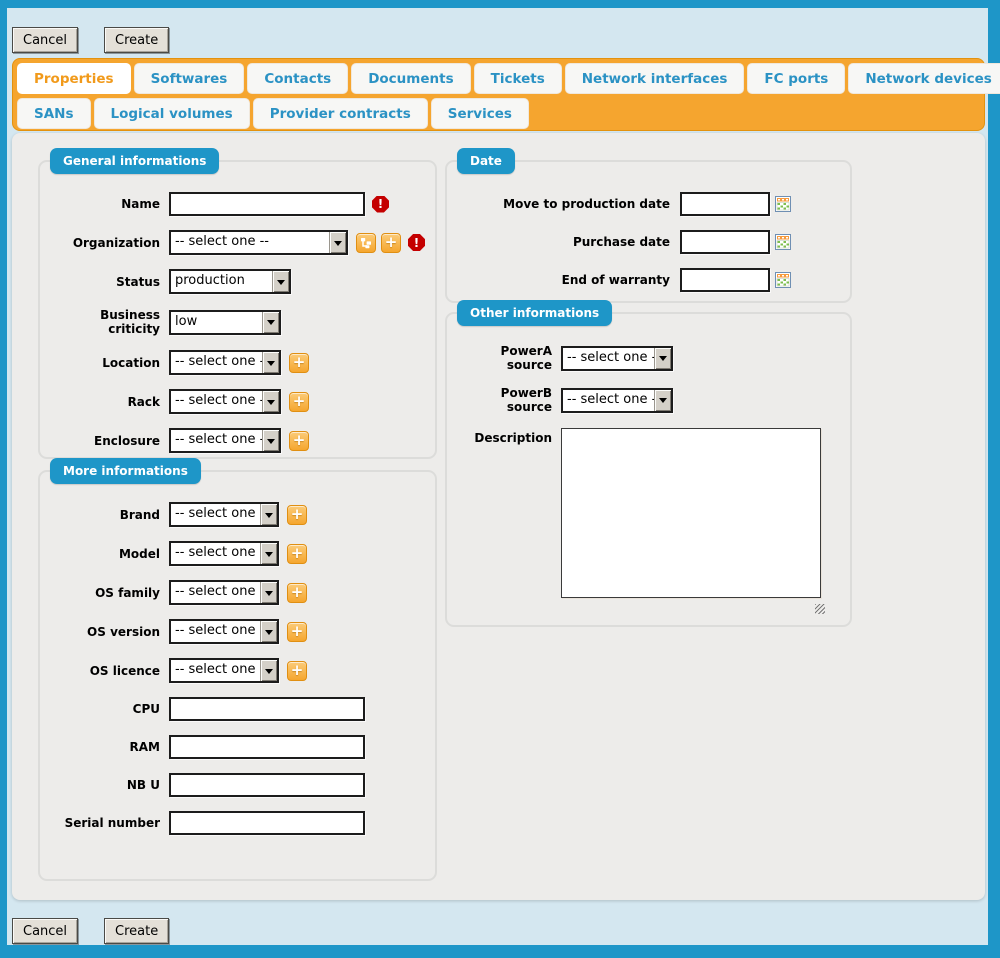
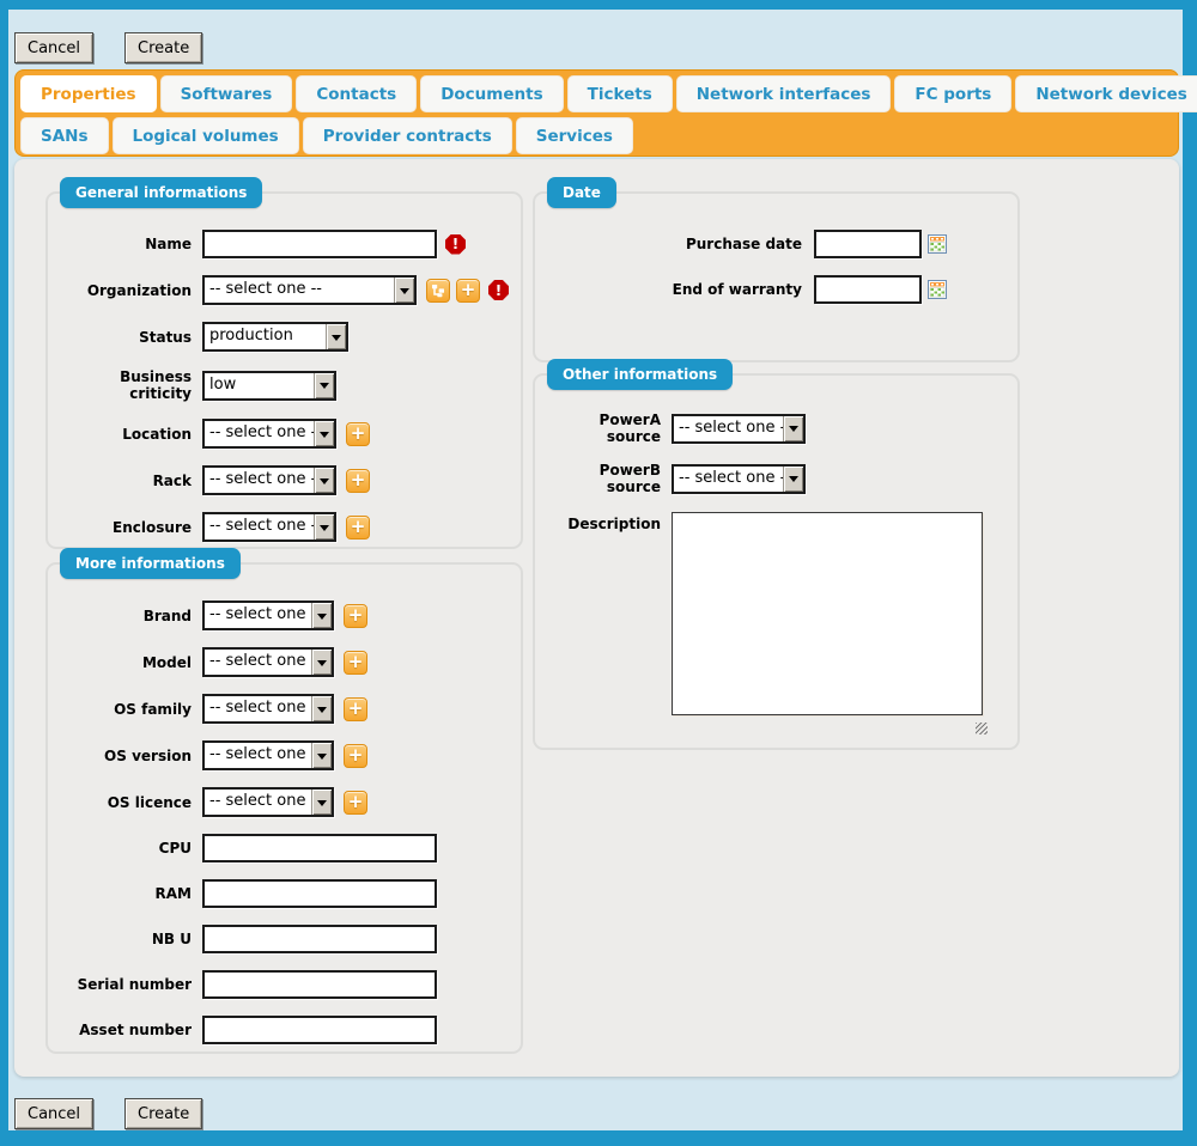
  Cancel
  Create
  Properties
  Softwares
  Contacts
  Documents
  Tickets
  Network interfaces
  FC ports
  Network devices
  SANs
  Logical volumes
  Provider contracts
  Services
  General informations
  Name
  !
  Organization
  -- select one --
  +
  !
  Status
  production
  Business criticity
  low
  Location
  -- select one
  +
  Rack
  -- select one
  +
  Enclosure
  -- select one
  +
  More informations
  Brand
  -- select one
  +
  Model
  -- select one
  +
  OS family
  -- select one
  +
  OS version
  -- select one
  +
  OS licence
  -- select one
  +
  CPU
  RAM
  NB U
  Serial number
+ Asset number
  Date
- Move to production date
  Purchase date
  End of warranty
  Other informations
  PowerA source
  -- select one
  PowerB source
  -- select one
  Description
  Cancel
  Create
